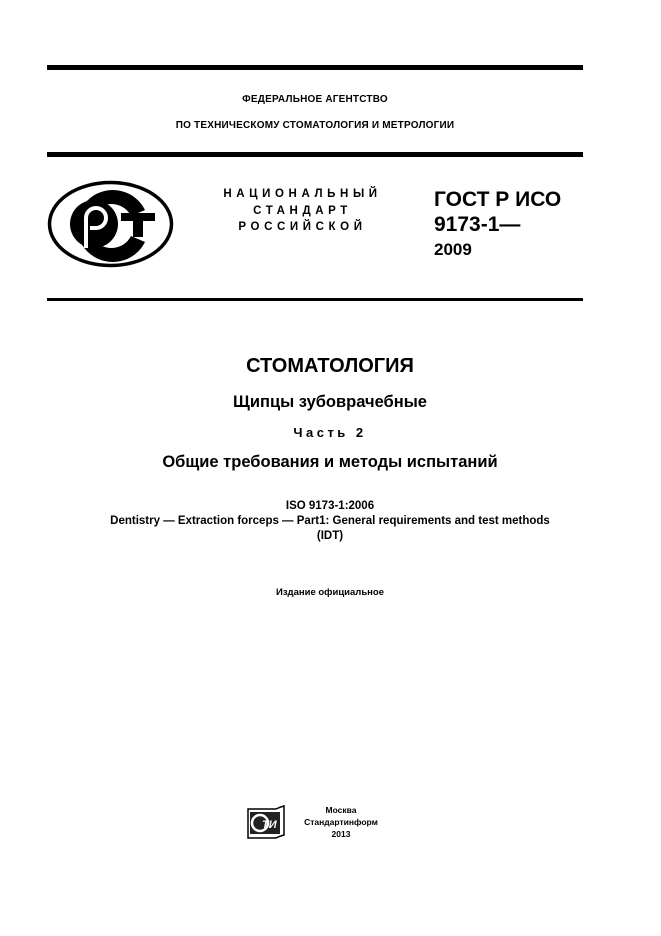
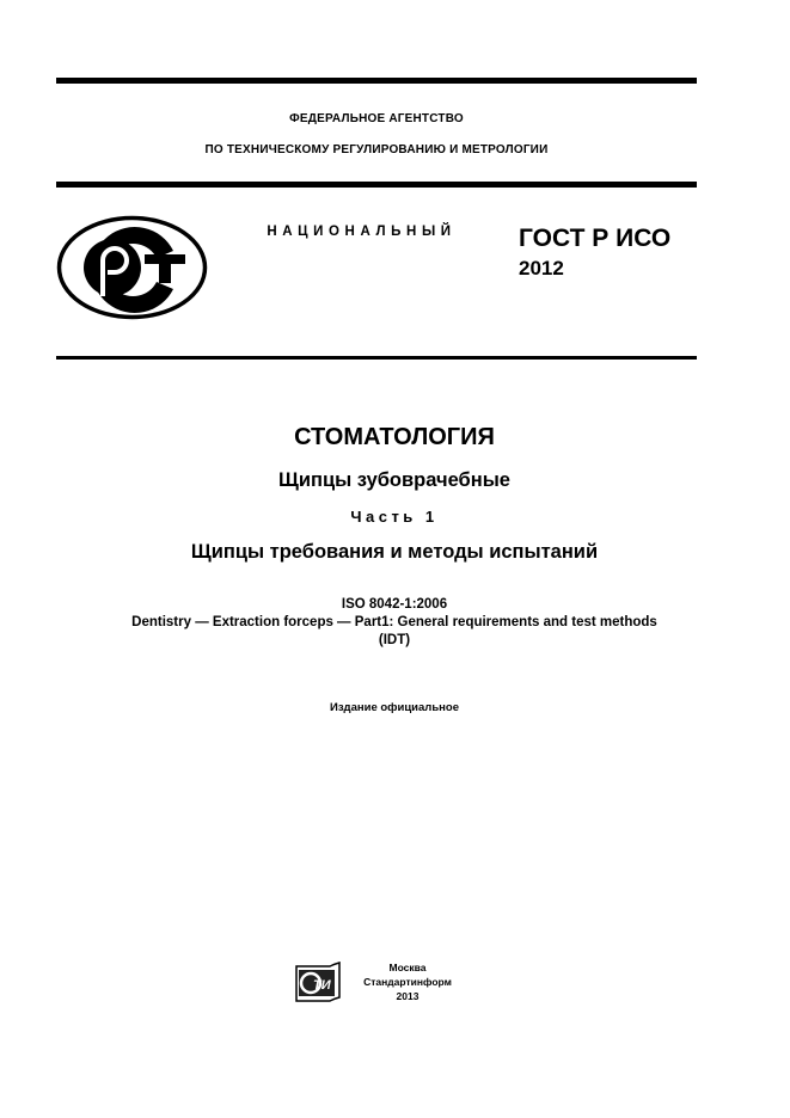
  ФЕДЕРАЛЬНОЕ АГЕНТСТВО
- ПО ТЕХНИЧЕСКОМУ СТОМАТОЛОГИЯ И МЕТРОЛОГИИ
+ ПО ТЕХНИЧЕСКОМУ РЕГУЛИРОВАНИЮ И МЕТРОЛОГИИ
  НАЦИОНАЛЬНЫЙ
- СТАНДАРТ
- РОССИЙСКОЙ
  ГОСТ Р ИСО
- 9173-1—
- 2009
+ 2012
  СТОМАТОЛОГИЯ
  Щипцы зубоврачебные
- Часть 2
+ Часть 1
- Общие требования и методы испытаний
+ Щипцы требования и методы испытаний
- ISO 9173-1:2006
+ ISO 8042-1:2006
  Dentistry — Extraction forceps — Part1: General requirements and test methods
  (IDT)
  Издание официальное
  ТИ
  Москва
  Стандартинформ
  2013
